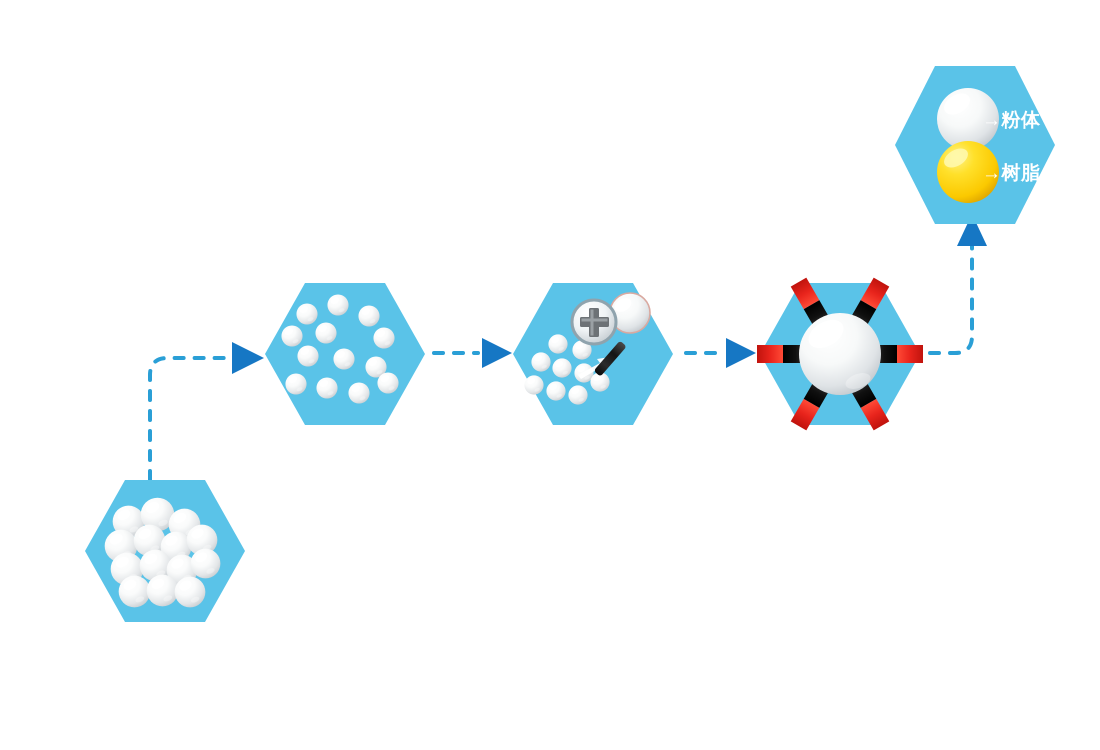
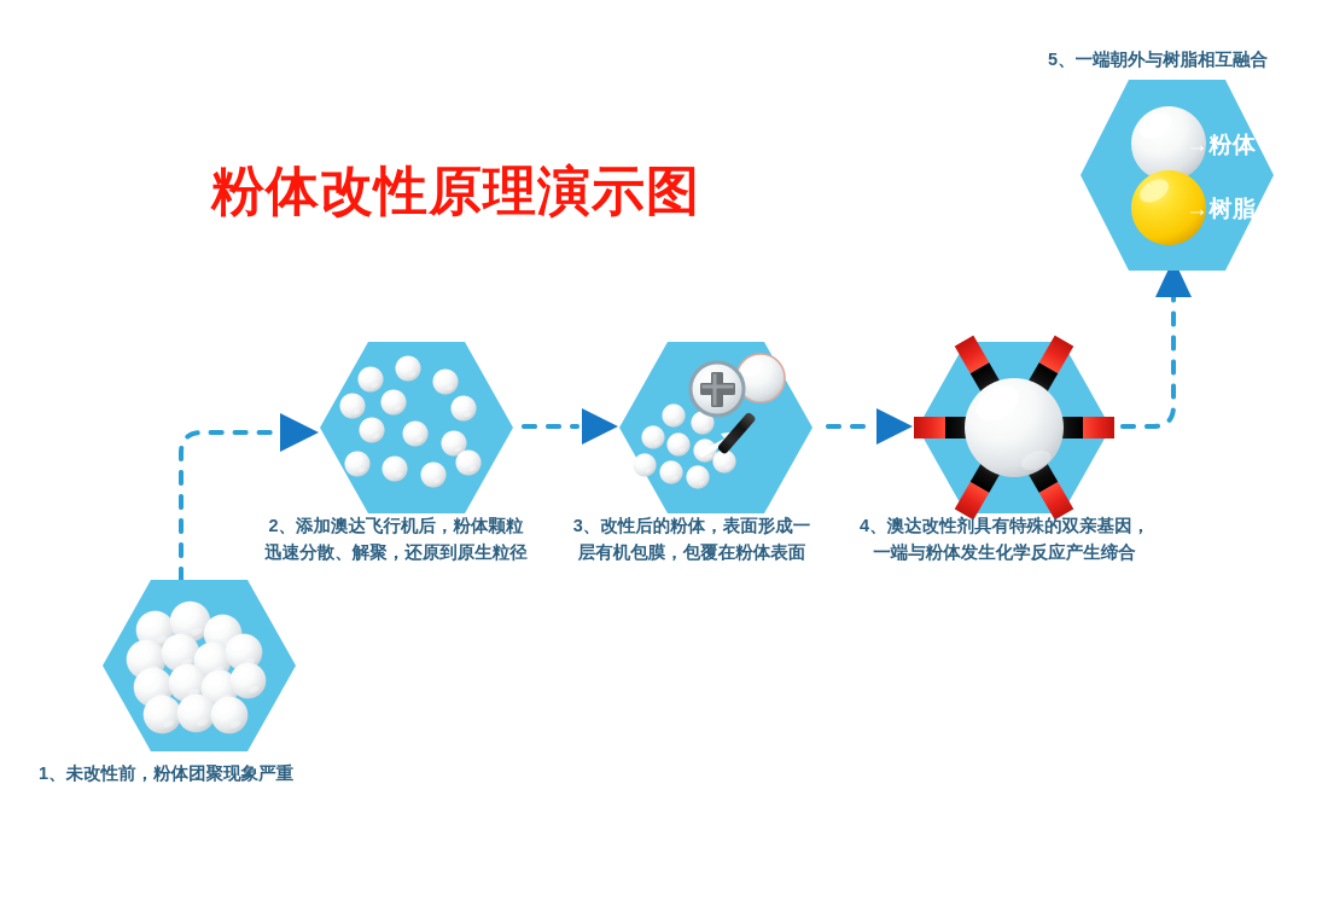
+ 粉体改性原理演示图
+ 1、未改性前，粉体团聚现象严重
+ 2、添加澳达飞行机后，粉体颗粒
+ 迅速分散、解聚，还原到原生粒径
+ 3、改性后的粉体，表面形成一
+ 层有机包膜，包覆在粉体表面
+ 4、澳达改性剂具有特殊的双亲基因，
+ 一端与粉体发生化学反应产生缔合
+ 5、一端朝外与树脂相互融合
  →粉体
  →树脂
